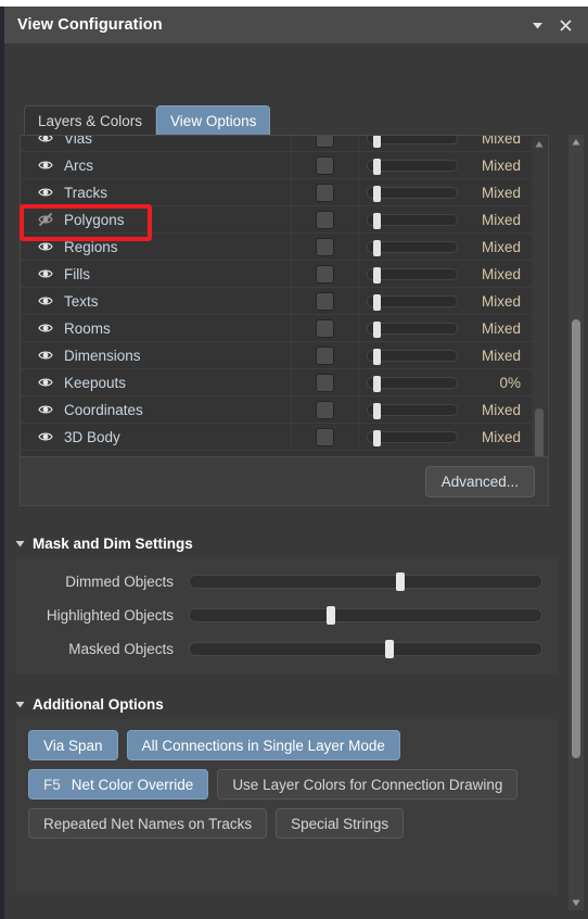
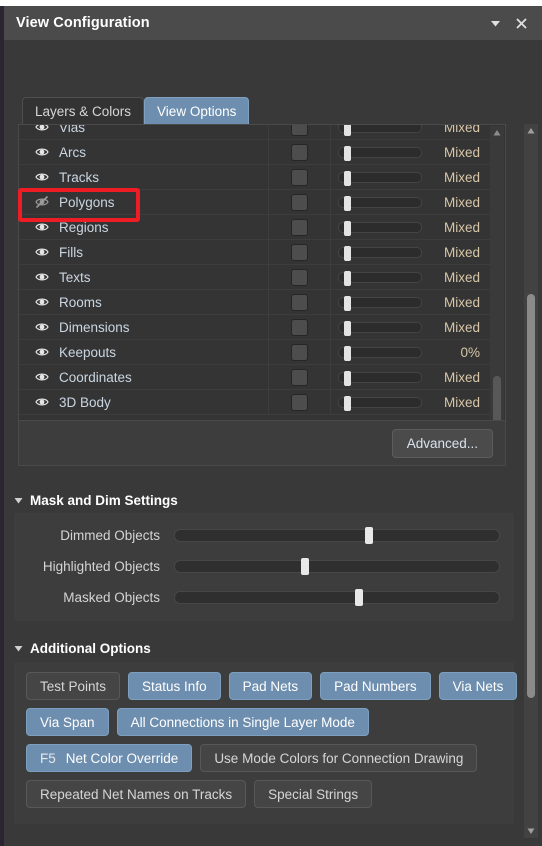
  View Configuration
  Layers & Colors
  View Options
  Vias
  Mixed
  Arcs
  Mixed
  Tracks
  Mixed
  Polygons
  Mixed
  Regions
  Mixed
  Fills
  Mixed
  Texts
  Mixed
  Rooms
  Mixed
  Dimensions
  Mixed
  Keepouts
  0%
  Coordinates
  Mixed
  3D Body
  Mixed
  Advanced...
  Mask and Dim Settings
  Dimmed Objects
  Highlighted Objects
  Masked Objects
  Additional Options
+ Test Points
+ Status Info
+ Pad Nets
+ Pad Numbers
+ Via Nets
  Via Span
  All Connections in Single Layer Mode
  F5
  Net Color Override
- Use Layer Colors for Connection Drawing
+ Use Mode Colors for Connection Drawing
  Repeated Net Names on Tracks
  Special Strings
